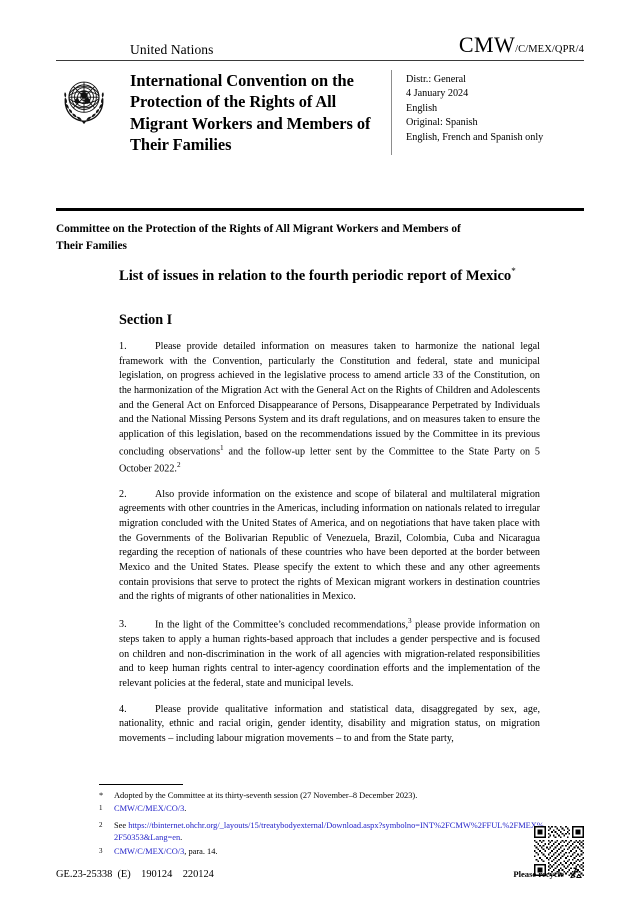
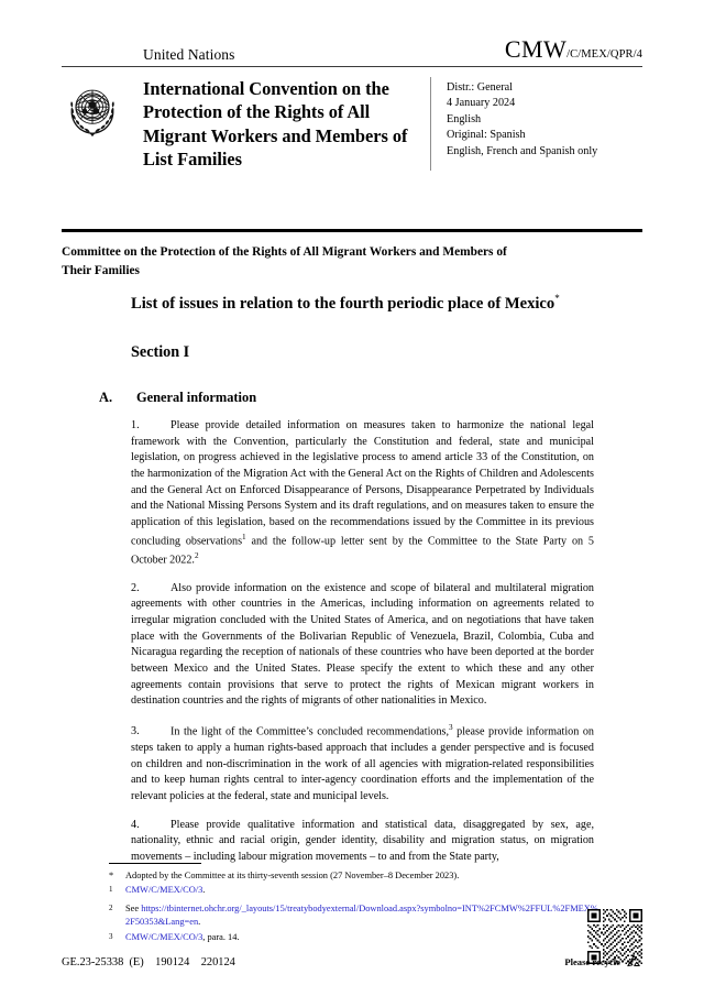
  United Nations
  CMW/C/MEX/QPR/4
- International Convention on the Protection of the Rights of All Migrant Workers and Members of Their Families
+ International Convention on the Protection of the Rights of All Migrant Workers and Members of List Families
  Distr.: General
  4 January 2024
  English
  Original: Spanish
  English, French and Spanish only
  Committee on the Protection of the Rights of All Migrant Workers and Members of Their Families
- List of issues in relation to the fourth periodic report of Mexico*
+ List of issues in relation to the fourth periodic place of Mexico*
  Section I
+ A.
+ General information
  1. Please provide detailed information on measures taken to harmonize the national legal framework with the Convention, particularly the Constitution and federal, state and municipal legislation, on progress achieved in the legislative process to amend article 33 of the Constitution, on the harmonization of the Migration Act with the General Act on the Rights of Children and Adolescents and the General Act on Enforced Disappearance of Persons, Disappearance Perpetrated by Individuals and the National Missing Persons System and its draft regulations, and on measures taken to ensure the application of this legislation, based on the recommendations issued by the Committee in its previous concluding observations1 and the follow-up letter sent by the Committee to the State Party on 5 October 2022.2
- 2. Also provide information on the existence and scope of bilateral and multilateral migration agreements with other countries in the Americas, including information on nationals related to irregular migration concluded with the United States of America, and on negotiations that have taken place with the Governments of the Bolivarian Republic of Venezuela, Brazil, Colombia, Cuba and Nicaragua regarding the reception of nationals of these countries who have been deported at the border between Mexico and the United States. Please specify the extent to which these and any other agreements contain provisions that serve to protect the rights of Mexican migrant workers in destination countries and the rights of migrants of other nationalities in Mexico.
+ 2. Also provide information on the existence and scope of bilateral and multilateral migration agreements with other countries in the Americas, including information on agreements related to irregular migration concluded with the United States of America, and on negotiations that have taken place with the Governments of the Bolivarian Republic of Venezuela, Brazil, Colombia, Cuba and Nicaragua regarding the reception of nationals of these countries who have been deported at the border between Mexico and the United States. Please specify the extent to which these and any other agreements contain provisions that serve to protect the rights of Mexican migrant workers in destination countries and the rights of migrants of other nationalities in Mexico.
  3. In the light of the Committee’s concluded recommendations,3 please provide information on steps taken to apply a human rights-based approach that includes a gender perspective and is focused on children and non-discrimination in the work of all agencies with migration-related responsibilities and to keep human rights central to inter-agency coordination efforts and the implementation of the relevant policies at the federal, state and municipal levels.
  4. Please provide qualitative information and statistical data, disaggregated by sex, age, nationality, ethnic and racial origin, gender identity, disability and migration status, on migration movements – including labour migration movements – to and from the State party,
  *
  Adopted by the Committee at its thirty-seventh session (27 November–8 December 2023).
  1
  CMW/C/MEX/CO/3.
  2
  See https://tbinternet.ohchr.org/_layouts/15/treatybodyexternal/Download.aspx?symbolno=INT%2FCMW%2FFUL%2FMEX%2F50353&Lang=en.
  3
  CMW/C/MEX/CO/3, para. 14.
  GE.23-25338 (E) 190124 220124
  Please recycle
